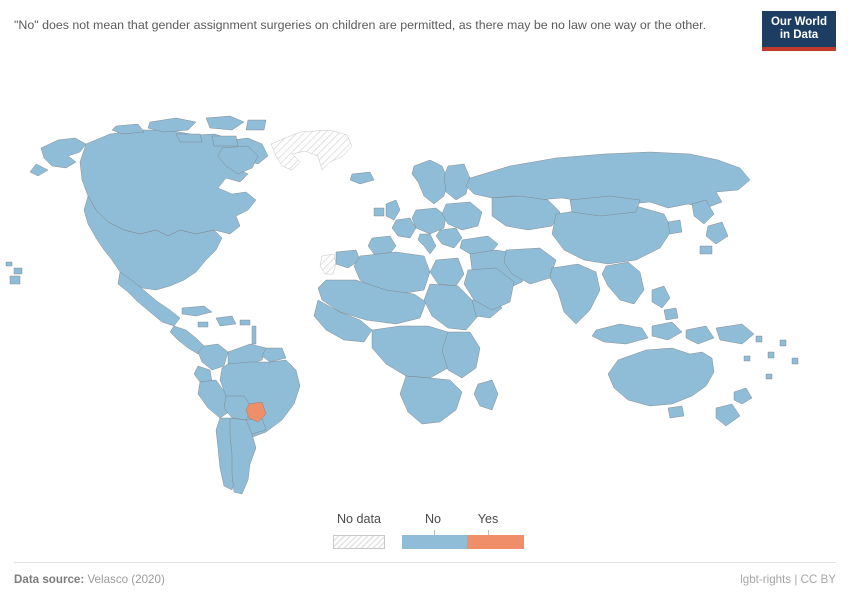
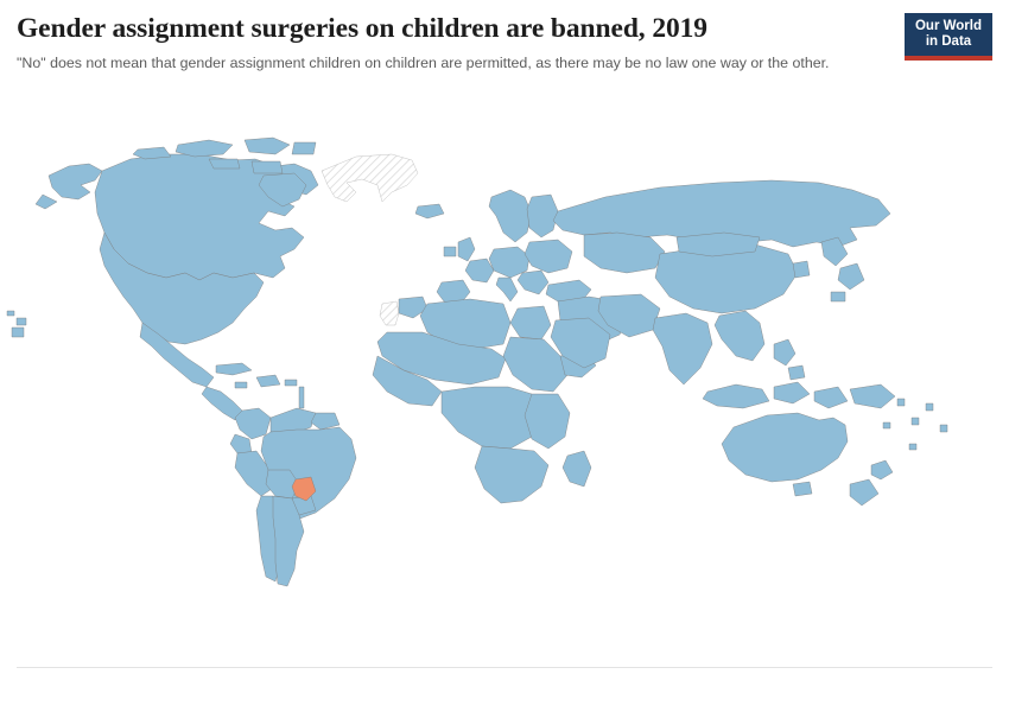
+ Gender assignment surgeries on children are banned, 2019
- "No" does not mean that gender assignment surgeries on children are permitted, as there may be no law one way or the other.
+ "No" does not mean that gender assignment children on children are permitted, as there may be no law one way or the other.
  Our World
  in Data
- No data
- No
- Yes
- Data source: Velasco (2020)
- lgbt-rights | CC BY
